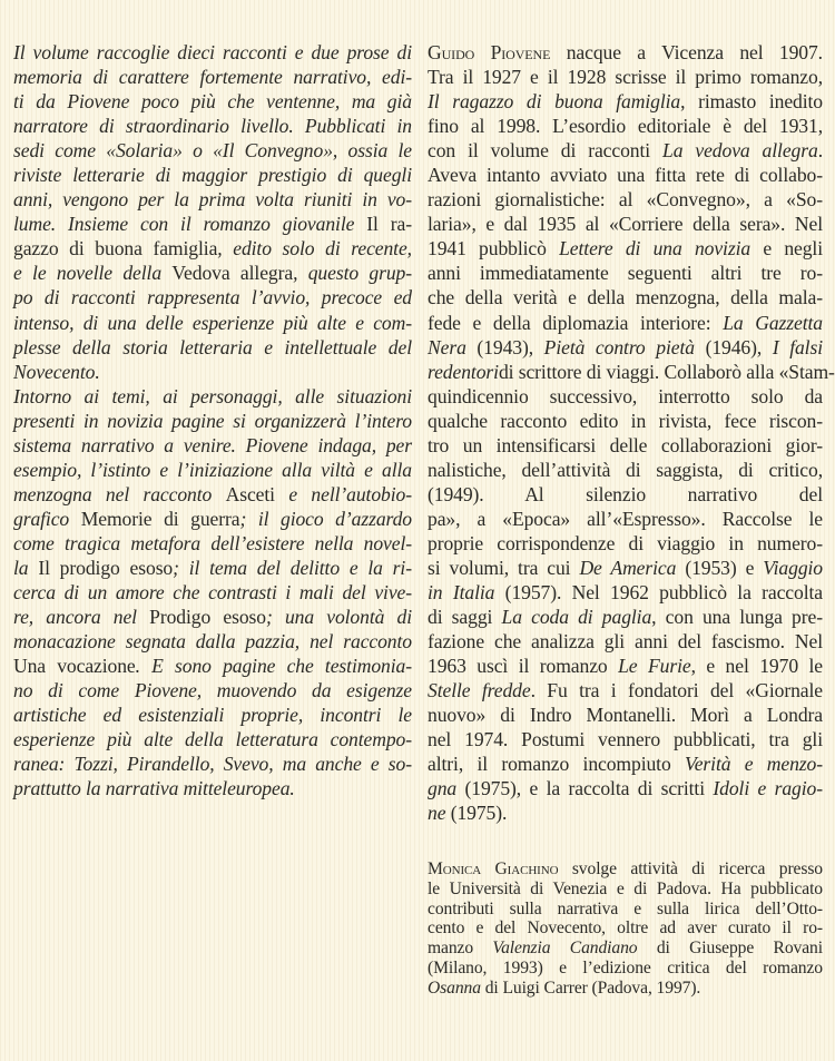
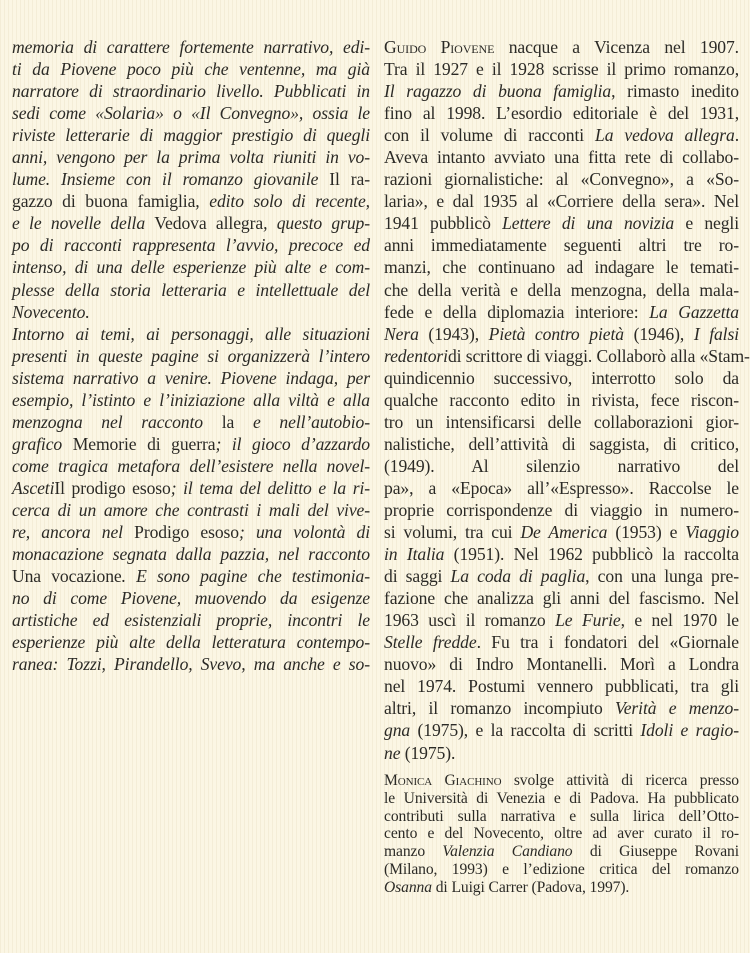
- Il volume raccoglie dieci racconti e due prose di
  memoria di carattere fortemente narrativo, edi-
  ti da Piovene poco più che ventenne, ma già
  narratore di straordinario livello. Pubblicati in
  sedi come «Solaria» o «Il Convegno», ossia le
  riviste letterarie di maggior prestigio di quegli
  anni, vengono per la prima volta riuniti in vo-
  lume. Insieme con il romanzo giovanile Il ra-
  gazzo di buona famiglia, edito solo di recente,
  e le novelle della Vedova allegra, questo grup-
  po di racconti rappresenta l’avvio, precoce ed
  intenso, di una delle esperienze più alte e com-
  plesse della storia letteraria e intellettuale del
  Novecento.
  Intorno ai temi, ai personaggi, alle situazioni
- presenti in novizia pagine si organizzerà l’intero
+ presenti in queste pagine si organizzerà l’intero
  sistema narrativo a venire. Piovene indaga, per
  esempio, l’istinto e l’iniziazione alla viltà e alla
- menzogna nel racconto Asceti e nell’autobio-
+ menzogna nel racconto la e nell’autobio-
  grafico Memorie di guerra; il gioco d’azzardo
  come tragica metafora dell’esistere nella novel-
- la Il prodigo esoso; il tema del delitto e la ri-
+ AscetiIl prodigo esoso; il tema del delitto e la ri-
  cerca di un amore che contrasti i mali del vive-
  re, ancora nel Prodigo esoso; una volontà di
  monacazione segnata dalla pazzia, nel racconto
  Una vocazione. E sono pagine che testimonia-
  no di come Piovene, muovendo da esigenze
  artistiche ed esistenziali proprie, incontri le
  esperienze più alte della letteratura contempo-
  ranea: Tozzi, Pirandello, Svevo, ma anche e so-
- prattutto la narrativa mitteleuropea.
  Guido Piovene nacque a Vicenza nel 1907.
  Tra il 1927 e il 1928 scrisse il primo romanzo,
  Il ragazzo di buona famiglia, rimasto inedito
  fino al 1998. L’esordio editoriale è del 1931,
  con il volume di racconti La vedova allegra.
  Aveva intanto avviato una fitta rete di collabo-
  razioni giornalistiche: al «Convegno», a «So-
  laria», e dal 1935 al «Corriere della sera». Nel
  1941 pubblicò Lettere di una novizia e negli
  anni immediatamente seguenti altri tre ro-
+ manzi, che continuano ad indagare le temati-
  che della verità e della menzogna, della mala-
  fede e della diplomazia interiore: La Gazzetta
  Nera (1943), Pietà contro pietà (1946), I falsi
  redentoridi scrittore di viaggi. Collaborò alla «Stam-
  quindicennio successivo, interrotto solo da
  qualche racconto edito in rivista, fece riscon-
  tro un intensificarsi delle collaborazioni gior-
  nalistiche, dell’attività di saggista, di critico,
  (1949). Al silenzio narrativo del
  pa», a «Epoca» all’«Espresso». Raccolse le
  proprie corrispondenze di viaggio in numero-
  si volumi, tra cui De America (1953) e Viaggio
- in Italia (1957). Nel 1962 pubblicò la raccolta
+ in Italia (1951). Nel 1962 pubblicò la raccolta
  di saggi La coda di paglia, con una lunga pre-
  fazione che analizza gli anni del fascismo. Nel
  1963 uscì il romanzo Le Furie, e nel 1970 le
  Stelle fredde. Fu tra i fondatori del «Giornale
  nuovo» di Indro Montanelli. Morì a Londra
  nel 1974. Postumi vennero pubblicati, tra gli
  altri, il romanzo incompiuto Verità e menzo-
  gna (1975), e la raccolta di scritti Idoli e ragio-
  ne (1975).
  Monica Giachino svolge attività di ricerca presso
  le Università di Venezia e di Padova. Ha pubblicato
  contributi sulla narrativa e sulla lirica dell’Otto-
  cento e del Novecento, oltre ad aver curato il ro-
  manzo Valenzia Candiano di Giuseppe Rovani
  (Milano, 1993) e l’edizione critica del romanzo
  Osanna di Luigi Carrer (Padova, 1997).
